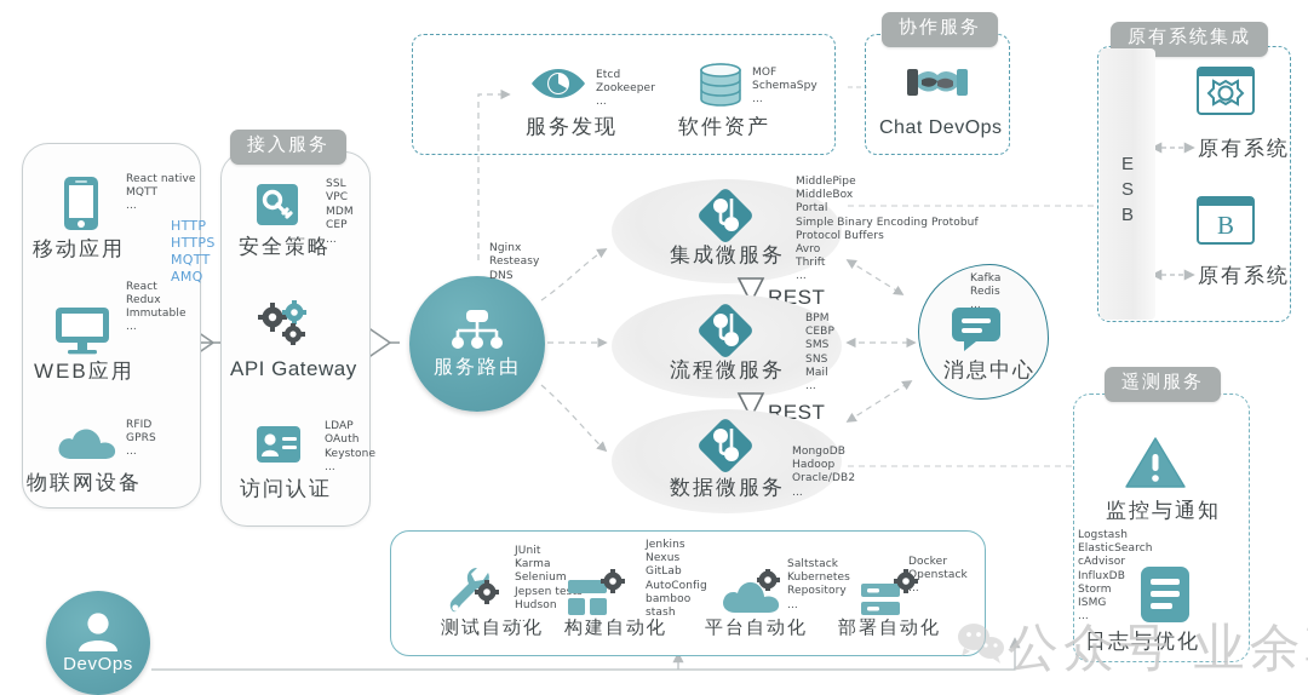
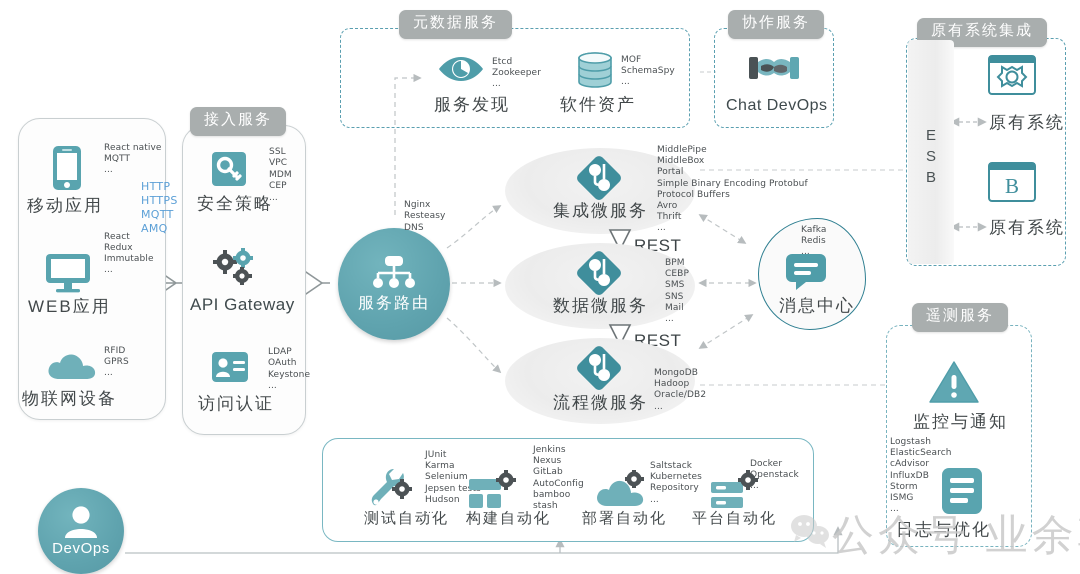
  React native
  MQTT
  ...
  移动应用
  React
  Redux
  Immutable
  ...
  WEB应用
  RFID
  GPRS
  ...
  物联网设备
  HTTP
  HTTPS
  MQTT
  AMQ
  接入服务
  SSL
  VPC
  MDM
  CEP
  ...
  安全策略
  API Gateway
  LDAP
  OAuth
  Keystone
  ...
  访问认证
  服务路由
  Nginx
  Resteasy
  DNS
+ 元数据服务
  Etcd
  Zookeeper
  ...
  服务发现
  MOF
  SchemaSpy
  ...
  软件资产
  协作服务
  Chat DevOps
  原有系统集成
  E
  S
  B
  原有系统
  B
  原有系统
  集成微服务
  MiddlePipe
  MiddleBox
  Portal
  Simple Binary Encoding Protobuf
  Protocol Buffers
  Avro
  Thrift
  ...
  REST
- 流程微服务
+ 数据微服务
  BPM
  CEBP
  SMS
  SNS
  Mail
  ...
  REST
- 数据微服务
+ 流程微服务
  MongoDB
  Hadoop
  Oracle/DB2
  ...
  Kafka
  Redis
  ...
  消息中心
  遥测服务
  监控与通知
  Logstash
  ElasticSearch
  cAdvisor
  InfluxDB
  Storm
  ISMG
  ...
  日志与优化
  JUnit
  Karma
  Selenium
  Jepsen te
  Hudson
  ...
  测试自动化
  Jenkins
  Nexus
  GitLab
  AutoConfig
  bamboo
  stash
  ...
  构建自动化
  Saltstack
  Kubernetes
  Repository
  ...
- 平台自动化
+ 部署自动化
  Docker
  Openstack
  ...
- 部署自动化
+ 平台自动化
  DevOps
  公众号 业余
